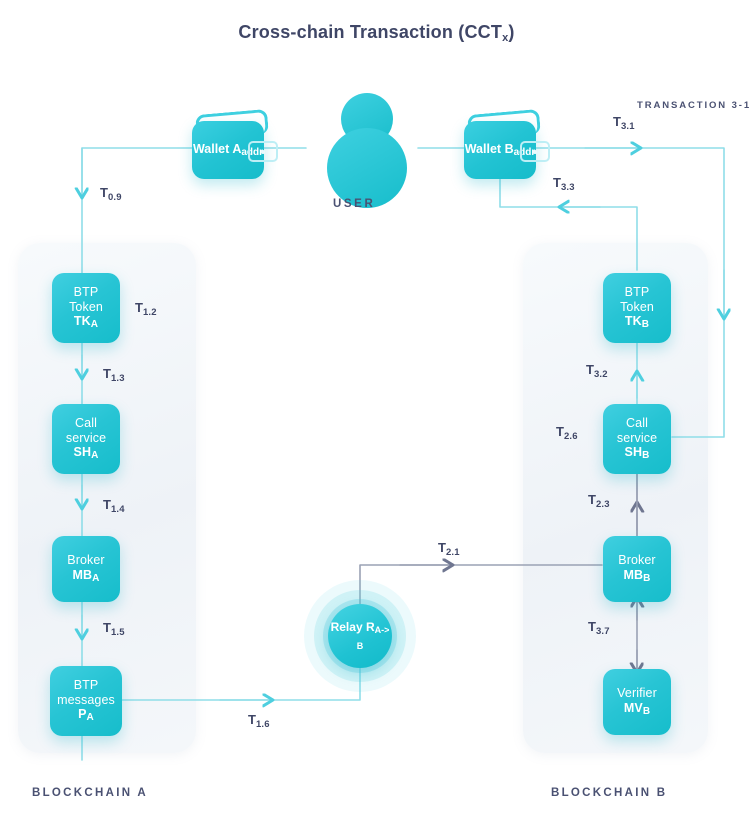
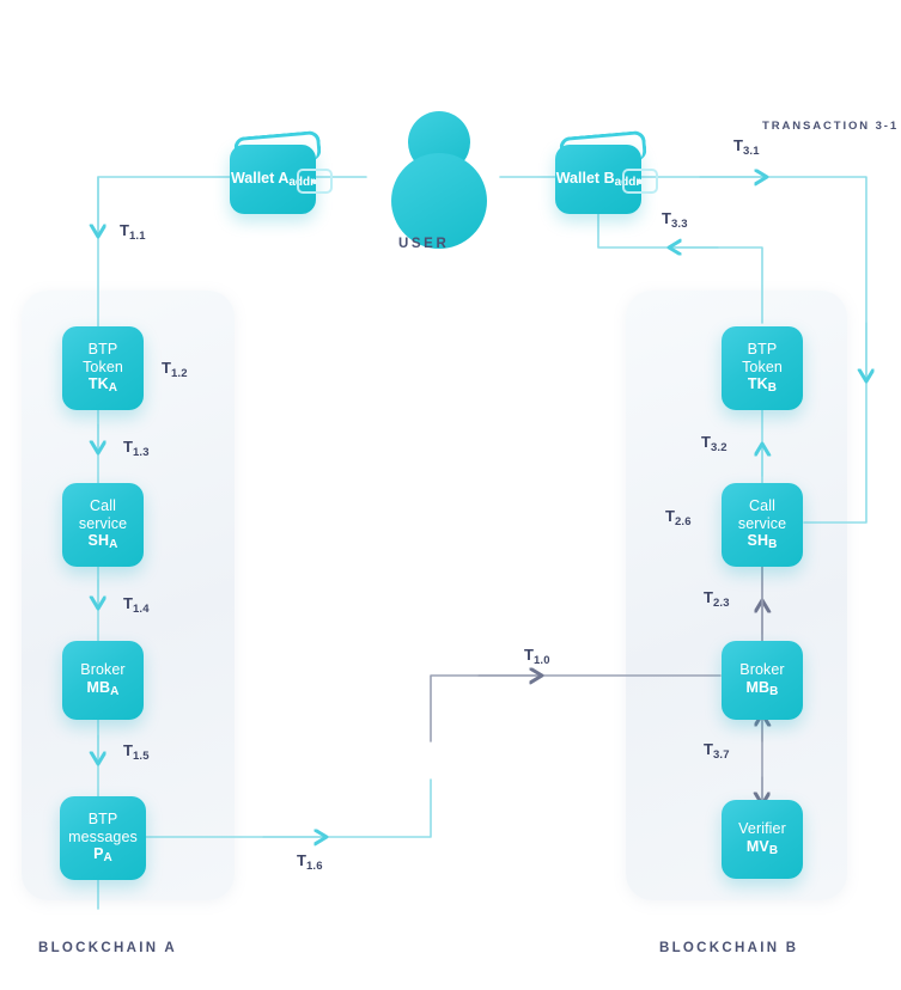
- Cross-chain Transaction (CCTx)
  BLOCKCHAIN A
  BLOCKCHAIN B
  Wallet Aadd
  USER
  Wallet Badd
  BTP
  Token
  TKA
  Call
  service
  SHA
  Broker
  MBA
  BTP
  messages
  PA
  BTP
  Token
  TKB
  Call
  service
  SHB
  Broker
  MBB
  Verifier
  MVB
- Relay RA-> B
  TRANSACTION 3-1
- T0.9
+ T1.1
  T1.2
  T1.3
  T1.4
  T1.5
  T1.6
- T2.1
+ T1.0
  T3.7
  T2.3
  T2.6
  T3.1
  T3.2
  T3.3
